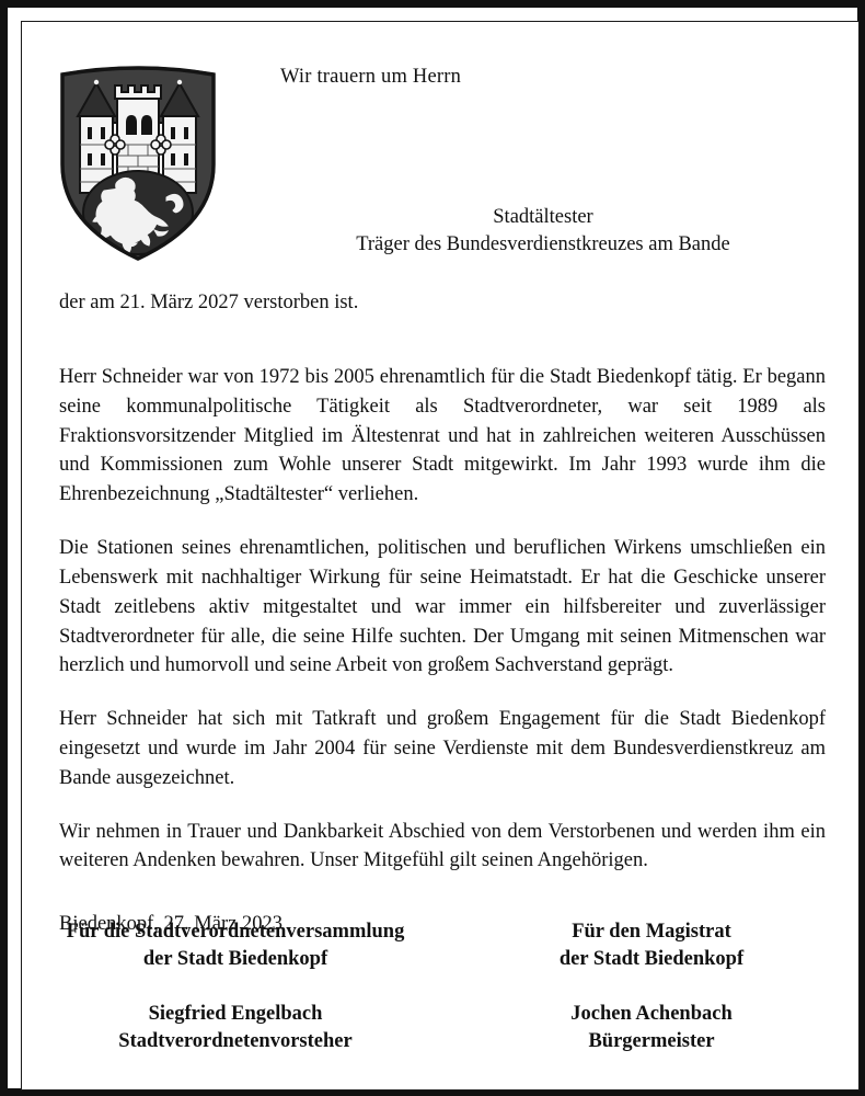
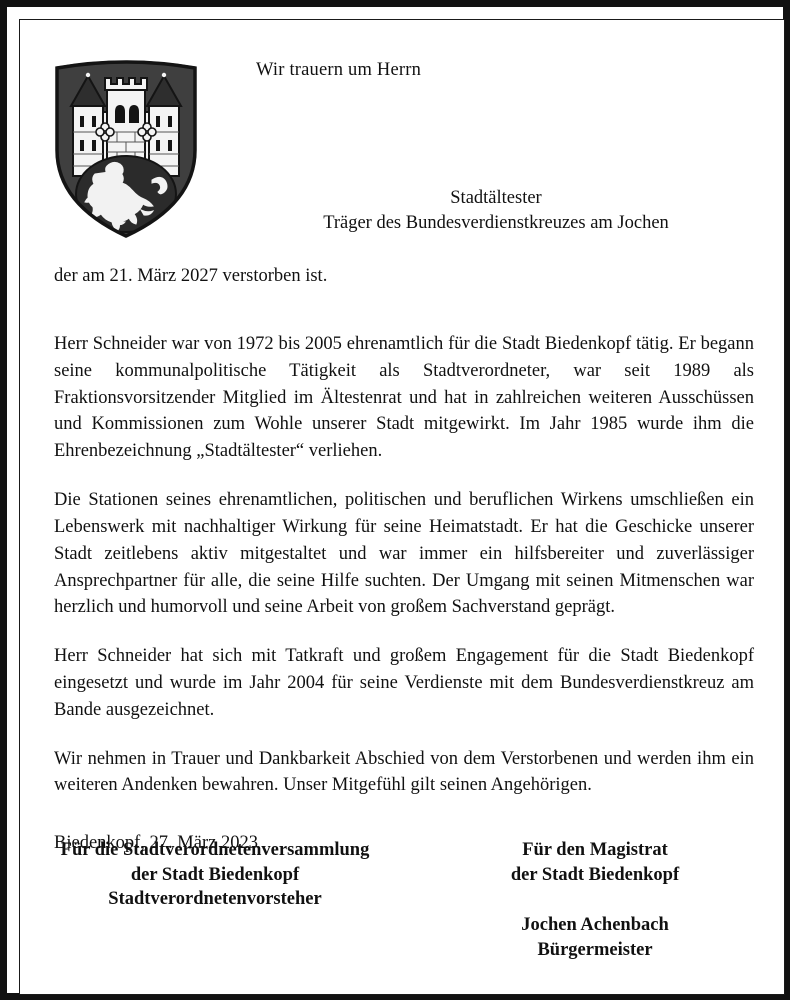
  Wir trauern um Herrn
  Stadtältester
- Träger des Bundesverdienstkreuzes am Bande
+ Träger des Bundesverdienstkreuzes am Jochen
  der am 21. März 2027 verstorben ist.
- Herr Schneider war von 1972 bis 2005 ehrenamtlich für die Stadt Biedenkopf tätig. Er begann seine kommunalpolitische Tätigkeit als Stadtverordneter, war seit 1989 als Fraktionsvorsitzender Mitglied im Ältestenrat und hat in zahlreichen weiteren Ausschüssen und Kommissionen zum Wohle unserer Stadt mitgewirkt. Im Jahr 1993 wurde ihm die Ehrenbezeichnung „Stadtältester“ verliehen.
+ Herr Schneider war von 1972 bis 2005 ehrenamtlich für die Stadt Biedenkopf tätig. Er begann seine kommunalpolitische Tätigkeit als Stadtverordneter, war seit 1989 als Fraktionsvorsitzender Mitglied im Ältestenrat und hat in zahlreichen weiteren Ausschüssen und Kommissionen zum Wohle unserer Stadt mitgewirkt. Im Jahr 1985 wurde ihm die Ehrenbezeichnung „Stadtältester“ verliehen.
- Die Stationen seines ehrenamtlichen, politischen und beruflichen Wirkens umschließen ein Lebenswerk mit nachhaltiger Wirkung für seine Heimatstadt. Er hat die Geschicke unserer Stadt zeitlebens aktiv mitgestaltet und war immer ein hilfsbereiter und zuverlässiger Stadtverordneter für alle, die seine Hilfe suchten. Der Umgang mit seinen Mitmenschen war herzlich und humorvoll und seine Arbeit von großem Sachverstand geprägt.
+ Die Stationen seines ehrenamtlichen, politischen und beruflichen Wirkens umschließen ein Lebenswerk mit nachhaltiger Wirkung für seine Heimatstadt. Er hat die Geschicke unserer Stadt zeitlebens aktiv mitgestaltet und war immer ein hilfsbereiter und zuverlässiger Ansprechpartner für alle, die seine Hilfe suchten. Der Umgang mit seinen Mitmenschen war herzlich und humorvoll und seine Arbeit von großem Sachverstand geprägt.
  Herr Schneider hat sich mit Tatkraft und großem Engagement für die Stadt Biedenkopf eingesetzt und wurde im Jahr 2004 für seine Verdienste mit dem Bundesverdienstkreuz am Bande ausgezeichnet.
  Wir nehmen in Trauer und Dankbarkeit Abschied von dem Verstorbenen und werden ihm ein weiteren Andenken bewahren. Unser Mitgefühl gilt seinen Angehörigen.
  Biedenkopf, 27. März 2023
  Für die Stadtverordnetenversammlung
  der Stadt Biedenkopf
- Siegfried Engelbach
  Stadtverordnetenvorsteher
  Für den Magistrat
  der Stadt Biedenkopf
  Jochen Achenbach
  Bürgermeister
